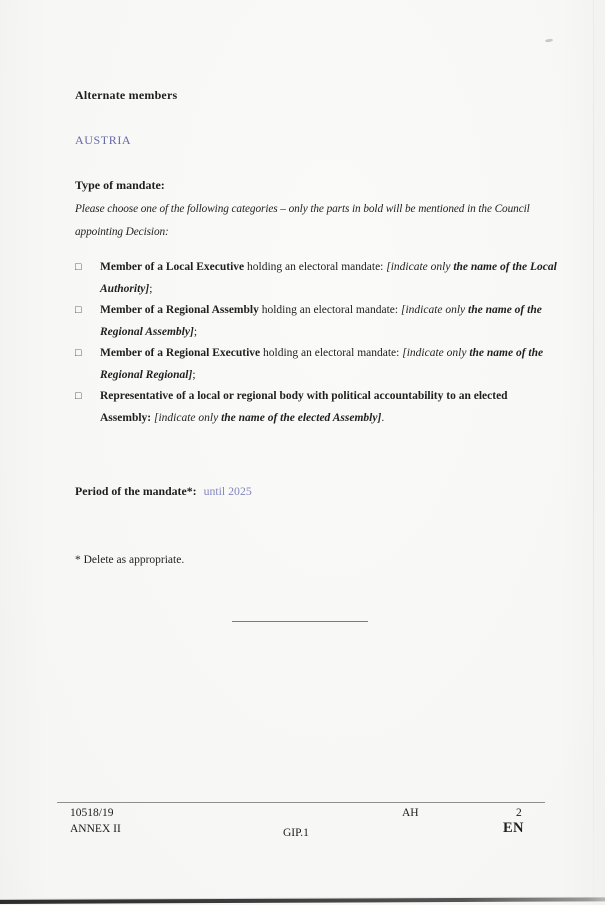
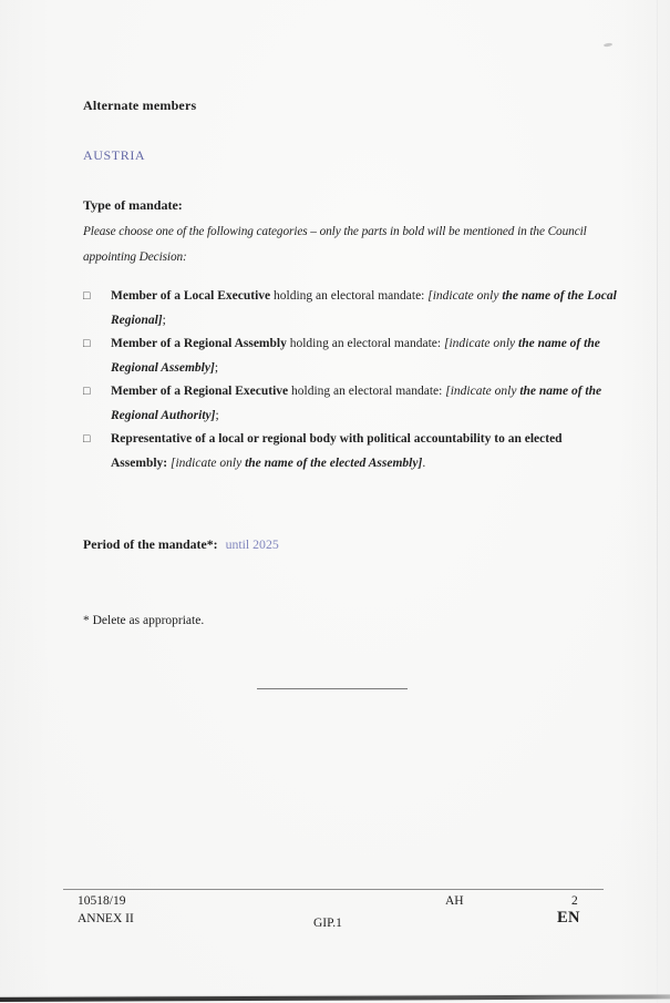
  Alternate members
  AUSTRIA
  Type of mandate:
  Please choose one of the following categories – only the parts in bold will be mentioned in the Council
  appointing Decision:
  □
- Member of a Local Executive holding an electoral mandate: [indicate only the name of the Local Authority];
+ Member of a Local Executive holding an electoral mandate: [indicate only the name of the Local Regional];
  □
  Member of a Regional Assembly holding an electoral mandate: [indicate only the name of the Regional Assembly];
  □
- Member of a Regional Executive holding an electoral mandate: [indicate only the name of the Regional Regional];
+ Member of a Regional Executive holding an electoral mandate: [indicate only the name of the Regional Authority];
  □
  Representative of a local or regional body with political accountability to an elected Assembly: [indicate only the name of the elected Assembly].
  Period of the mandate*: until 2025
  * Delete as appropriate.
  10518/19
  AH
  2
  ANNEX II
  GIP.1
  EN
